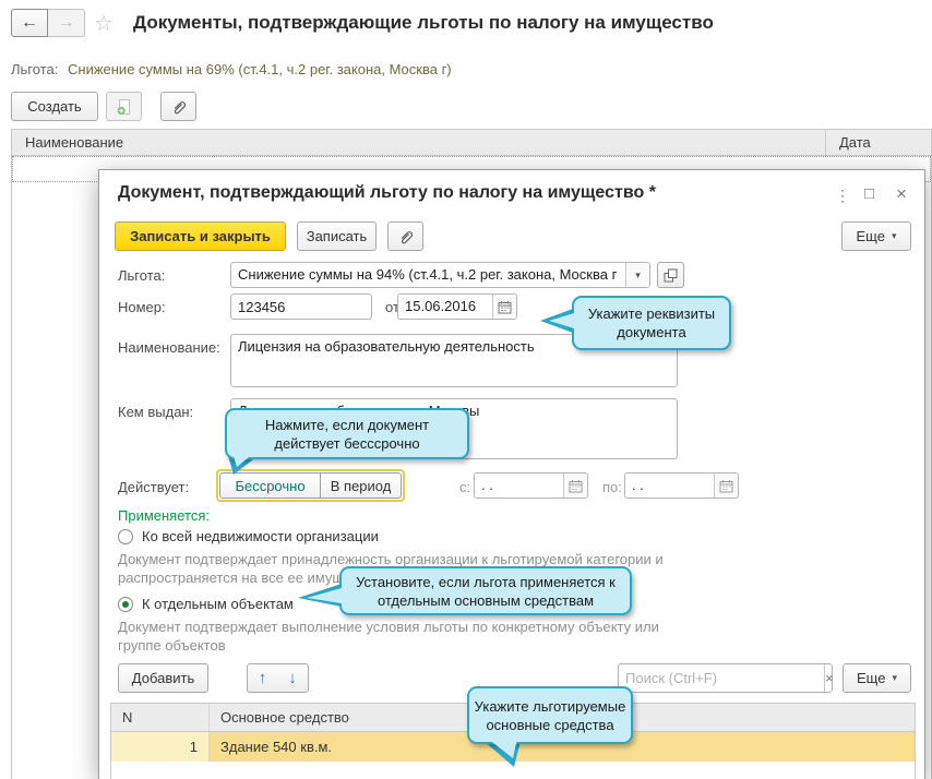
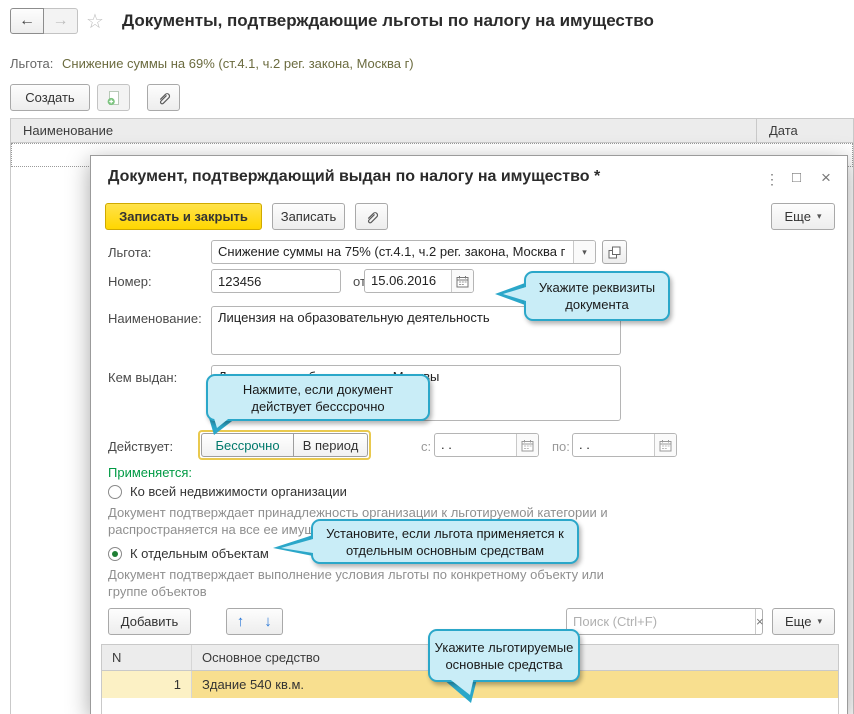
  ←
  →
  ☆
  Документы, подтверждающие льготы по налогу на имущество
  Льгота:
  Снижение суммы на 69% (ст.4.1, ч.2 рег. закона, Москва г)
  Создать
  Наименование
  Дата
- Документ, подтверждающий льготу по налогу на имущество *
+ Документ, подтверждающий выдан по налогу на имущество *
  ⋮
  □
  ×
  Записать и закрыть
  Записать
  Еще
  ▾
  Льгота:
- Снижение суммы на 94% (ст.4.1, ч.2 рег. закона, Москва г
+ Снижение суммы на 75% (ст.4.1, ч.2 рег. закона, Москва г
  ▾
  Номер:
  123456
  15.06.2016
  Наименование:
  Лицензия на образовательную деятельность
  Кем выдан:
  Действует:
  Бессрочно
  В период
  с:
  . .
  по:
  . .
  Применяется:
  Ко всей недвижимости организации
  Документ подтверждает принадлежность организации к льготируемой категории и
  распространяется на все ее имущ
  К отдельным объектам
  Документ подтверждает выполнение условия льготы по конкретному объекту или
  группе объектов
  Добавить
  ↑
  ↓
  Поиск (Ctrl+F)
  ×
  Еще
  ▾
  N
  Основное средство
  1
  Здание 540 кв.м.
  Укажите реквизиты
  документа
  Нажмите, если документ
  действует бесссрочно
  Установите, если льгота применяется к
  отдельным основным средствам
  Укажите льготируемые
  основные средства
